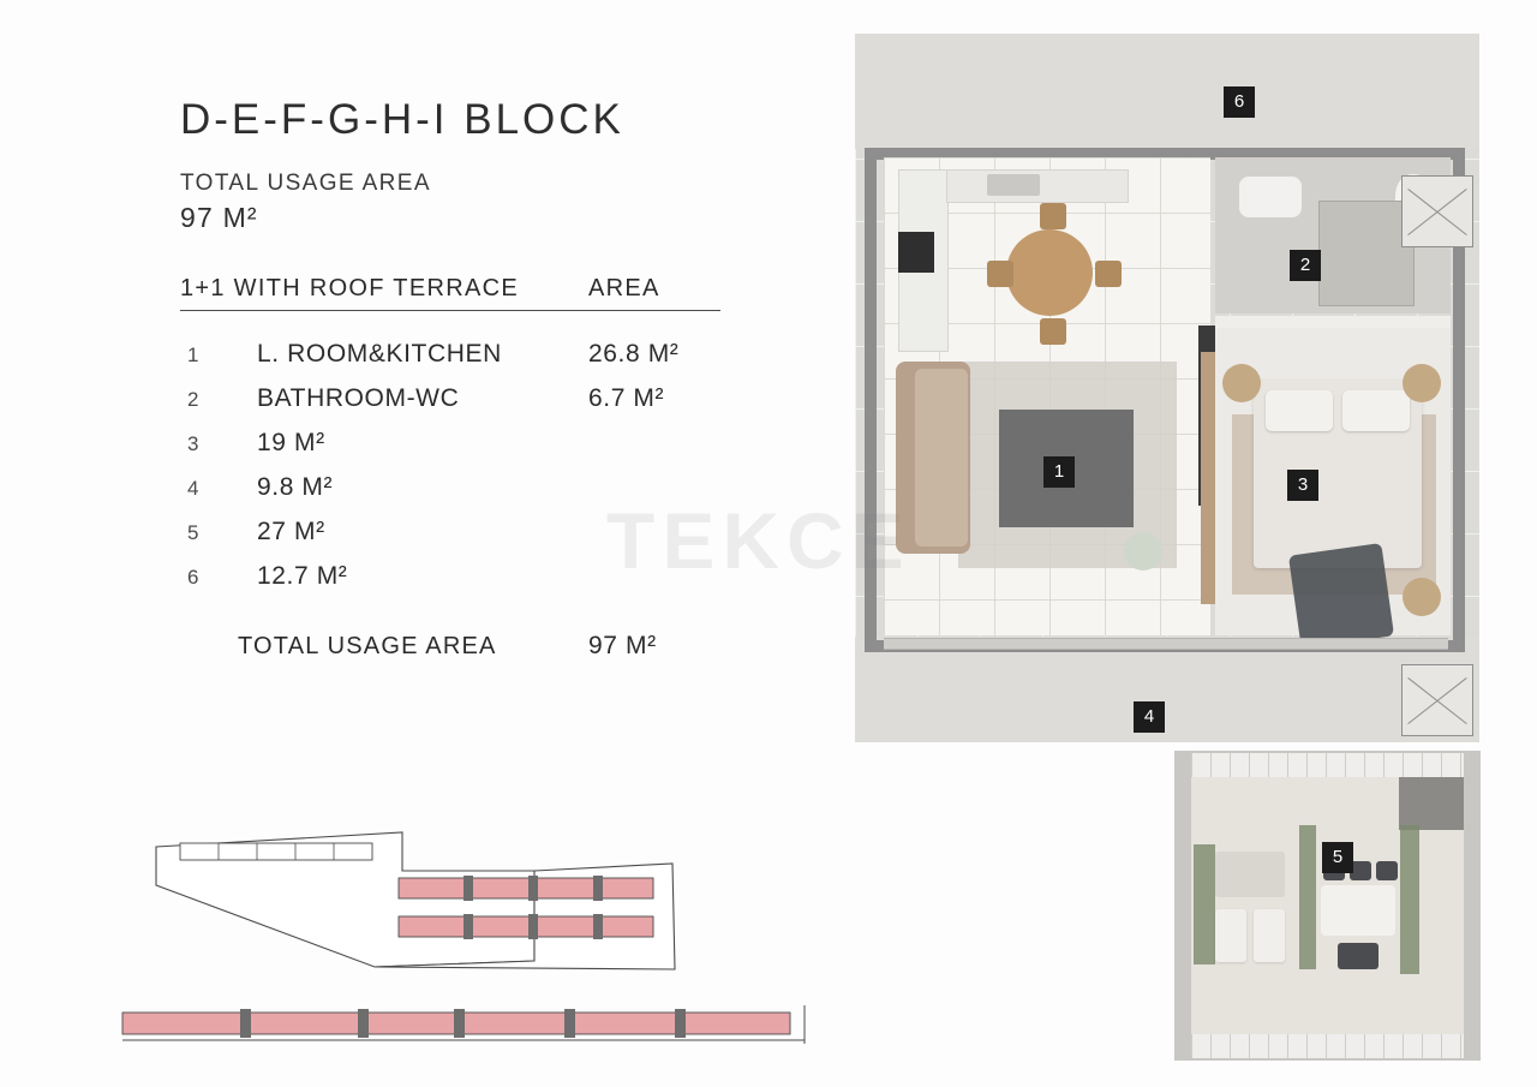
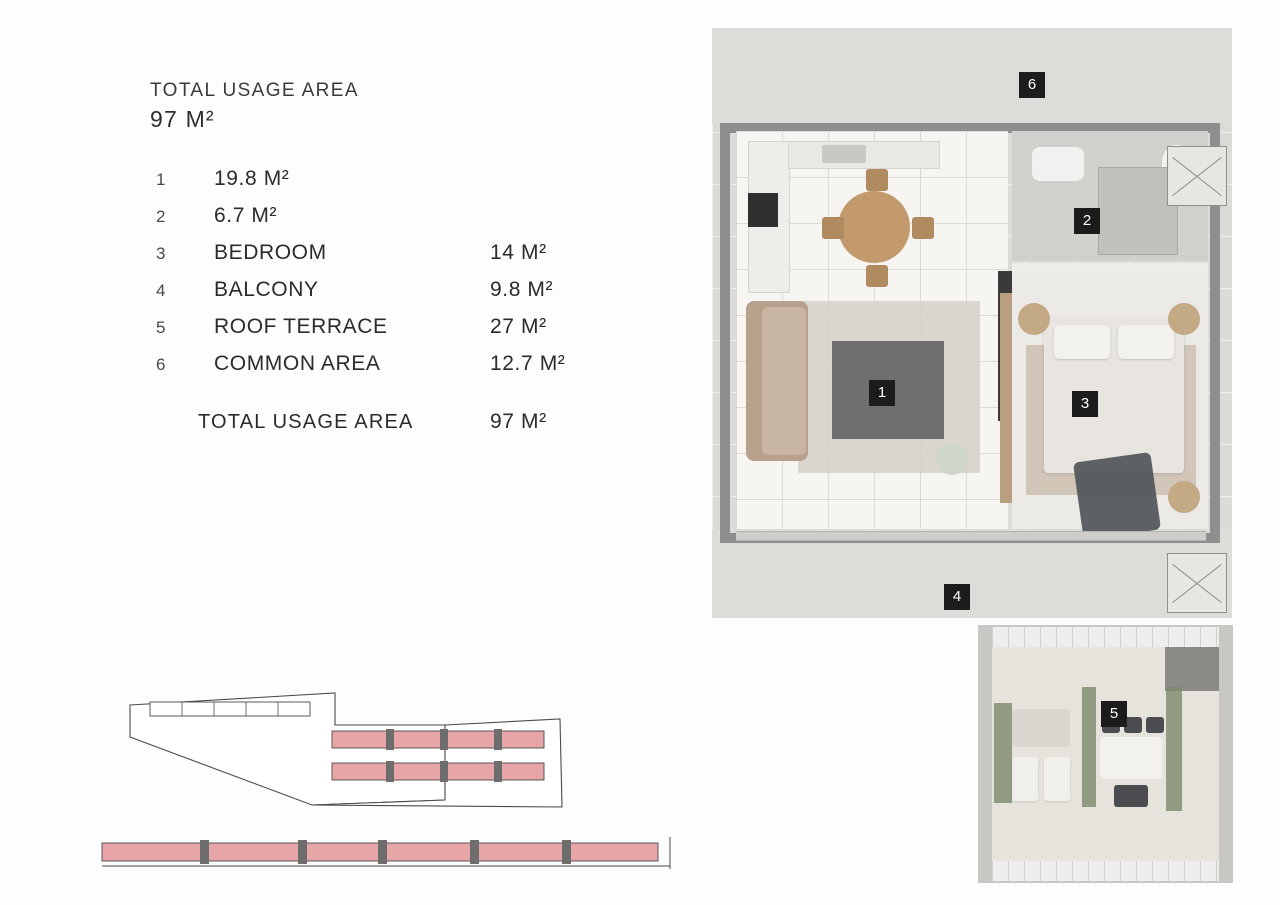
- D-E-F-G-H-I BLOCK
  TOTAL USAGE AREA
  97 M²
- 1+1 WITH ROOF TERRACE
- AREA
  1
- L. ROOM&KITCHEN
- 26.8 M²
+ 19.8 M²
  2
- BATHROOM-WC
  6.7 M²
  3
+ BEDROOM
- 19 M²
+ 14 M²
  4
+ BALCONY
  9.8 M²
  5
+ ROOF TERRACE
  27 M²
  6
+ COMMON AREA
  12.7 M²
  TOTAL USAGE AREA
  97 M²
  6
  2
  1
  3
  4
  5
- TEKCE
